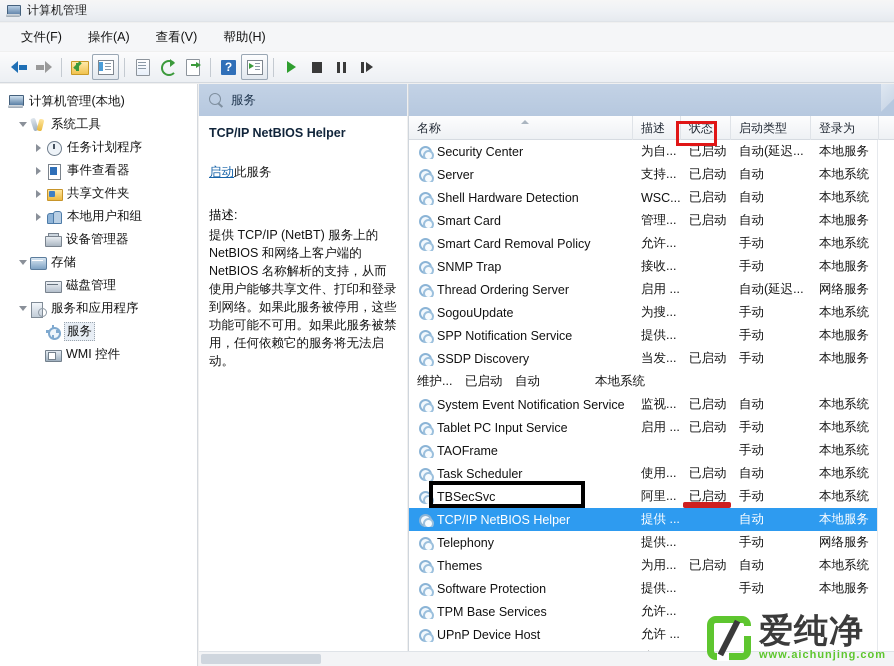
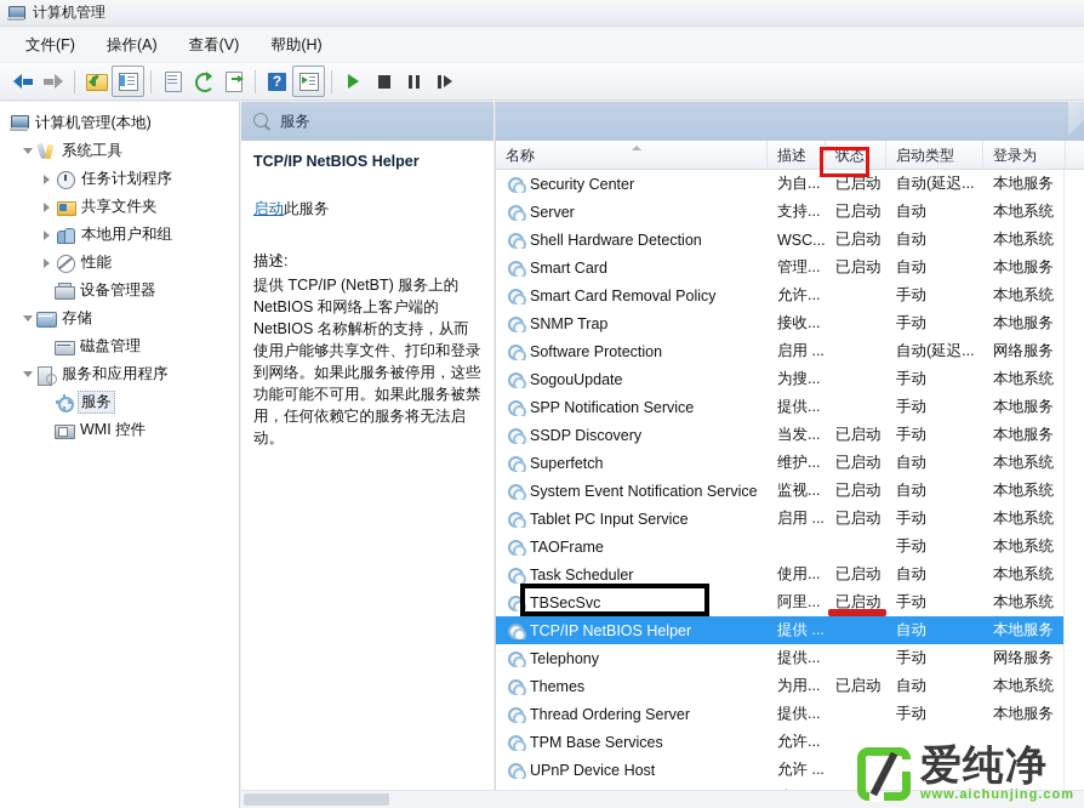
  计算机管理
  文件(F)
  操作(A)
  查看(V)
  帮助(H)
  ?
  计算机管理(本地)
  系统工具
  任务计划程序
- 事件查看器
  共享文件夹
  本地用户和组
+ 性能
  设备管理器
  存储
  磁盘管理
  服务和应用程序
  服务
  WMI 控件
  服务
  TCP/IP NetBIOS Helper
  启动此服务
  描述:
  提供 TCP/IP (NetBT) 服务上的 NetBIOS 和网络上客户端的 NetBIOS 名称解析的支持，从而使用户能够共享文件、打印和登录到网络。如果此服务被停用，这些功能可能不可用。如果此服务被禁用，任何依赖它的服务将无法启动。
  名称
  描述
  状态
  启动类型
  登录为
  Security Center
  为自...
  已启动
  自动(延迟...
  本地服务
  Server
  支持...
  已启动
  自动
  本地系统
  Shell Hardware Detection
  WSC...
  已启动
  自动
  本地系统
  Smart Card
  管理...
  已启动
  自动
  本地服务
  Smart Card Removal Policy
  允许...
  手动
  本地系统
  SNMP Trap
  接收...
  手动
  本地服务
- Thread Ordering Server
+ Software Protection
  启用 ...
  自动(延迟...
  网络服务
  SogouUpdate
  为搜...
  手动
  本地系统
  SPP Notification Service
  提供...
  手动
  本地服务
  SSDP Discovery
  当发...
  已启动
  手动
  本地服务
+ Superfetch
  维护...
  已启动
  自动
  本地系统
  System Event Notification Service
  监视...
  已启动
  自动
  本地系统
  Tablet PC Input Service
  启用 ...
  已启动
  手动
  本地系统
  TAOFrame
  手动
  本地系统
  Task Scheduler
  使用...
  已启动
  自动
  本地系统
  TBSecSvc
  阿里...
  已启动
  手动
  本地系统
  TCP/IP NetBIOS Helper
  提供 ...
  自动
  本地服务
  Telephony
  提供...
  手动
  网络服务
  Themes
  为用...
  已启动
  自动
  本地系统
- Software Protection
+ Thread Ordering Server
  提供...
  手动
  本地服务
  TPM Base Services
  允许...
  UPnP Device Host
  允许 ...
  爱纯净
  www.aichunjing.com
